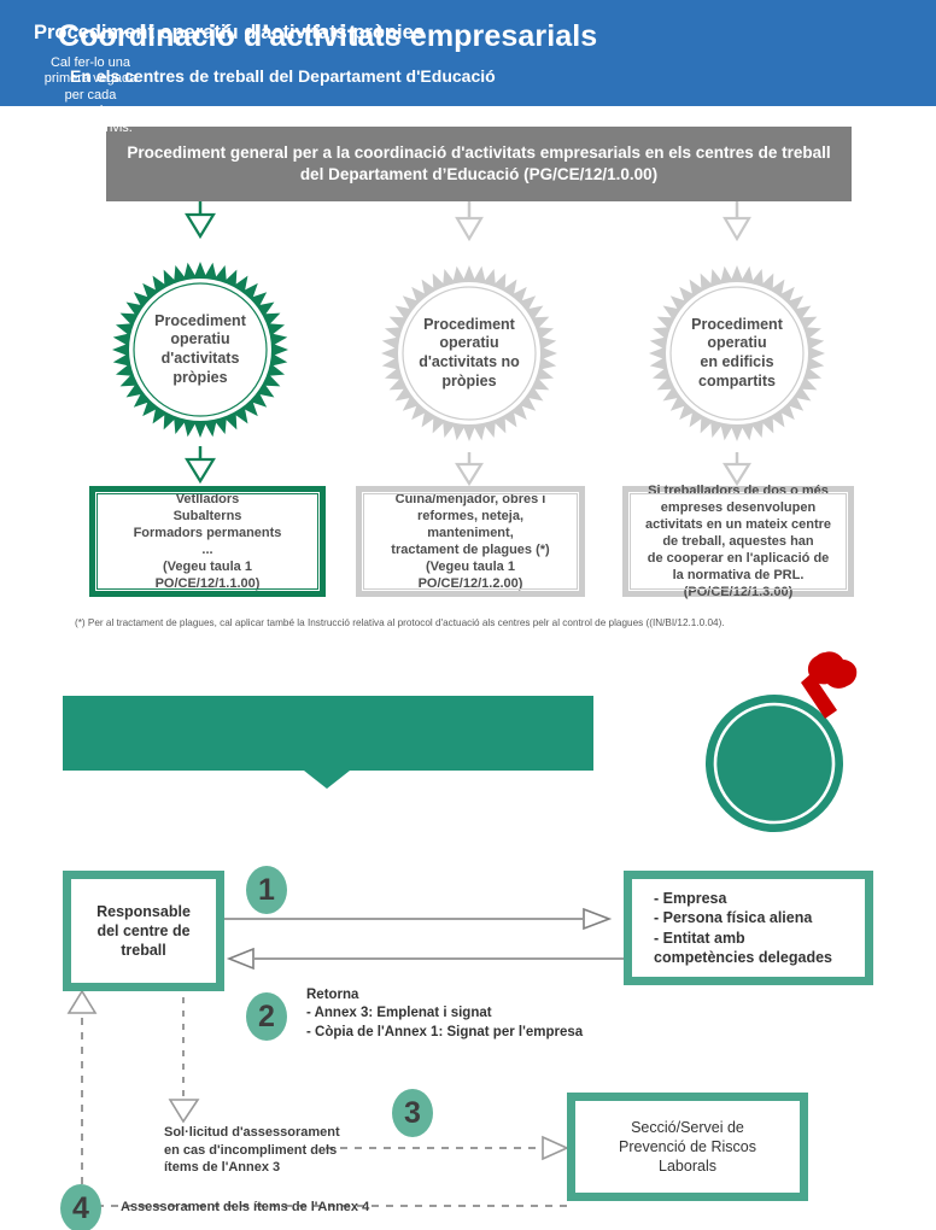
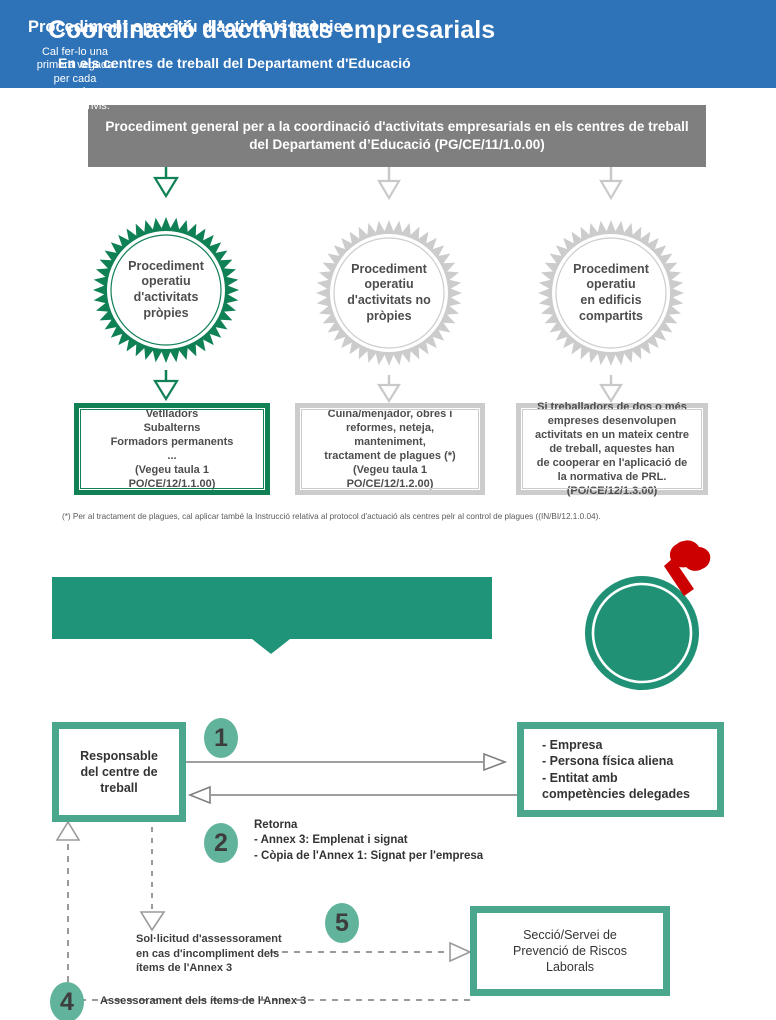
  Coordinació d'activitats empresarials
  En els centres de treball del Departament d'Educació
- Procediment general per a la coordinació d'activitats empresarials en els centres de treball del Departament d’Educació (PG/CE/12/1.0.00)
+ Procediment general per a la coordinació d'activitats empresarials en els centres de treball del Departament d’Educació (PG/CE/11/1.0.00)
  Procediment
  operatiu
  d'activitats
  pròpies
  Procediment
  operatiu
  d'activitats no
  pròpies
  Procediment
  operatiu
  en edificis
  compartits
  Vetlladors
  Subalterns
  Formadors permanents
  ...
  (Vegeu taula 1
  PO/CE/12/1.1.00)
  Cuina/menjador, obres i
  reformes, neteja,
  manteniment,
  tractament de plagues (*)
  (Vegeu taula 1
  PO/CE/12/1.2.00)
  Si treballadors de dos o més
  empreses desenvolupen
  activitats en un mateix centre
  de treball, aquestes han
  de cooperar en l'aplicació de
  la normativa de PRL.
  (PO/CE/12/1.3.00)
  (*) Per al tractament de plagues, cal aplicar també la Instrucció relativa al protocol d'actuació als centres pelr al control de plagues ((IN/BI/12.1.0.04).
  Procediment operatiu d'activitats pròpies
  Cal fer-lo una
  primera vegada
  per cada
  empresa i quan
  hi hagi canvis.
  Responsable
  del centre de
  treball
  - Empresa
  - Persona física aliena
  - Entitat amb
  competències delegades
  Secció/Servei de
  Prevenció de Riscos
  Laborals
  1
  2
- 3
+ 5
  4
  Retorna
  - Annex 3: Emplenat i signat
  - Còpia de l'Annex 1: Signat per l'empresa
  Sol·licitud d'assessorament
  en cas d'incompliment dels
  ítems de l'Annex 3
- Assessorament dels ítems de l'Annex 4
+ Assessorament dels ítems de l'Annex 3
